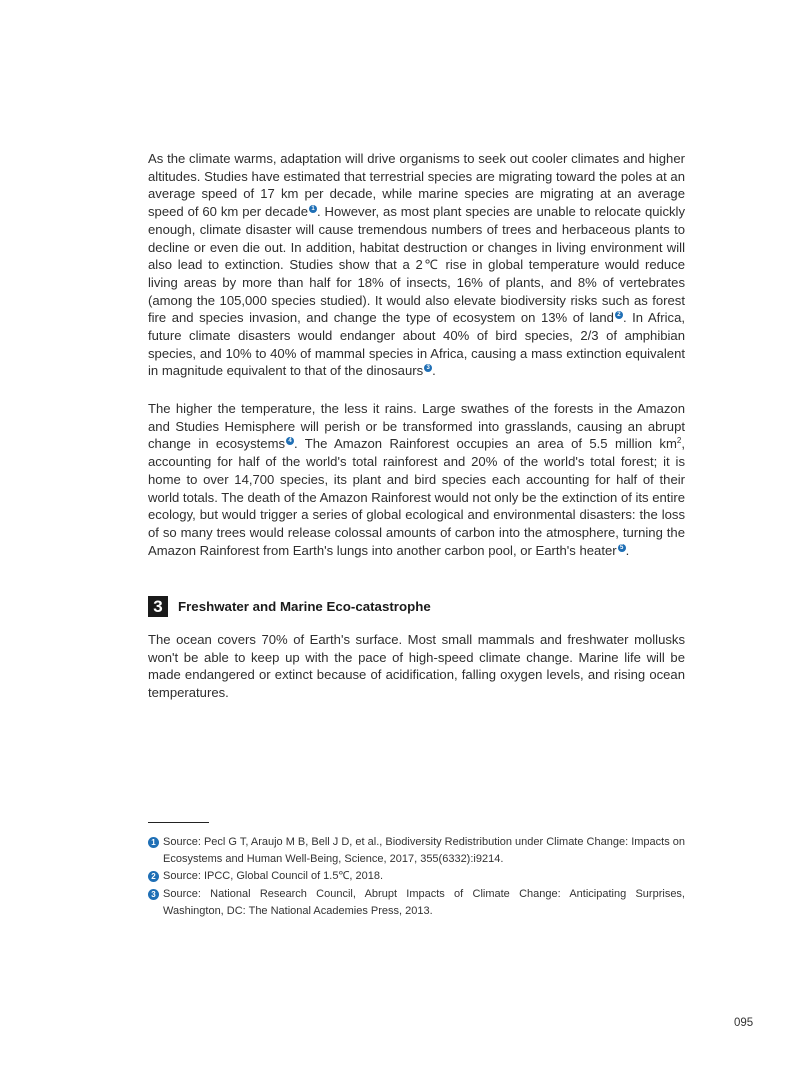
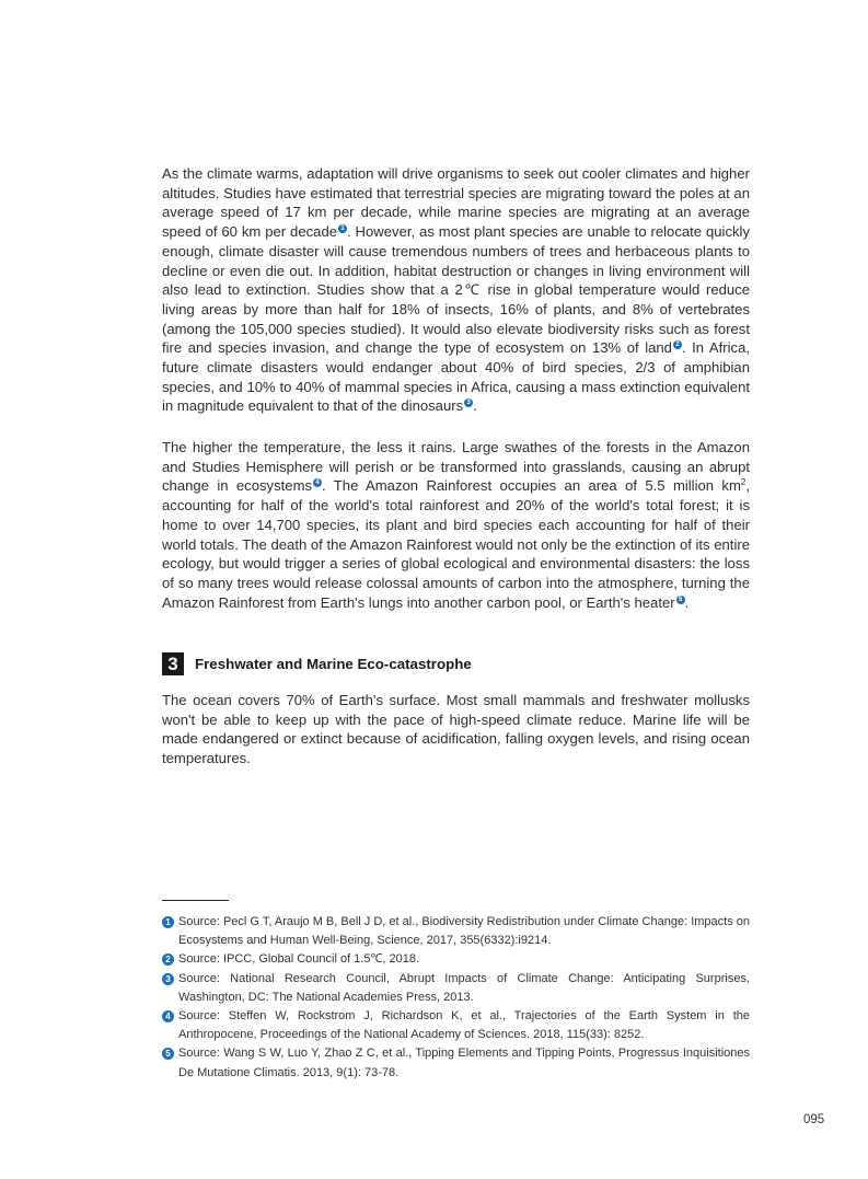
  As the climate warms, adaptation will drive organisms to seek out cooler climates and higher altitudes. Studies have estimated that terrestrial species are migrating toward the poles at an average speed of 17 km per decade, while marine species are migrating at an average speed of 60 km per decade . However, as most plant species are unable to relocate quickly enough, climate disaster will cause tremendous numbers of trees and herbaceous plants to decline or even die out. In addition, habitat destruction or changes in living environment will also lead to extinction. Studies show that a 2℃ rise in global temperature would reduce living areas by more than half for 18% of insects, 16% of plants, and 8% of vertebrates (among the 105,000 species studied). It would also elevate biodiversity risks such as forest fire and species invasion, and change the type of ecosystem on 13% of land . In Africa, future climate disasters would endanger about 40% of bird species, 2/3 of amphibian species, and 10% to 40% of mammal species in Africa, causing a mass extinction equivalent in magnitude equivalent to that of the dinosaurs .
  The higher the temperature, the less it rains. Large swathes of the forests in the Amazon and Studies Hemisphere will perish or be transformed into grasslands, causing an abrupt change in ecosystems . The Amazon Rainforest occupies an area of 5.5 million km2, accounting for half of the world's total rainforest and 20% of the world's total forest; it is home to over 14,700 species, its plant and bird species each accounting for half of their world totals. The death of the Amazon Rainforest would not only be the extinction of its entire ecology, but would trigger a series of global ecological and environmental disasters: the loss of so many trees would release colossal amounts of carbon into the atmosphere, turning the Amazon Rainforest from Earth's lungs into another carbon pool, or Earth's heater .
  3
  Freshwater and Marine Eco-catastrophe
- The ocean covers 70% of Earth's surface. Most small mammals and freshwater mollusks won't be able to keep up with the pace of high-speed climate change. Marine life will be made endangered or extinct because of acidification, falling oxygen levels, and rising ocean temperatures.
+ The ocean covers 70% of Earth's surface. Most small mammals and freshwater mollusks won't be able to keep up with the pace of high-speed climate reduce. Marine life will be made endangered or extinct because of acidification, falling oxygen levels, and rising ocean temperatures.
  1
  Source: Pecl G T, Araujo M B, Bell J D, et al., Biodiversity Redistribution under Climate Change: Impacts on Ecosystems and Human Well-Being, Science, 2017, 355(6332):i9214.
  2
  Source: IPCC, Global Council of 1.5℃, 2018.
  3
  Source: National Research Council, Abrupt Impacts of Climate Change: Anticipating Surprises, Washington, DC: The National Academies Press, 2013.
+ 4
+ Source: Steffen W, Rockstrom J, Richardson K, et al., Trajectories of the Earth System in the Anthropocene, Proceedings of the National Academy of Sciences. 2018, 115(33): 8252.
+ 5
+ Source: Wang S W, Luo Y, Zhao Z C, et al., Tipping Elements and Tipping Points, Progressus Inquisitiones De Mutatione Climatis. 2013, 9(1): 73-78.
  095
